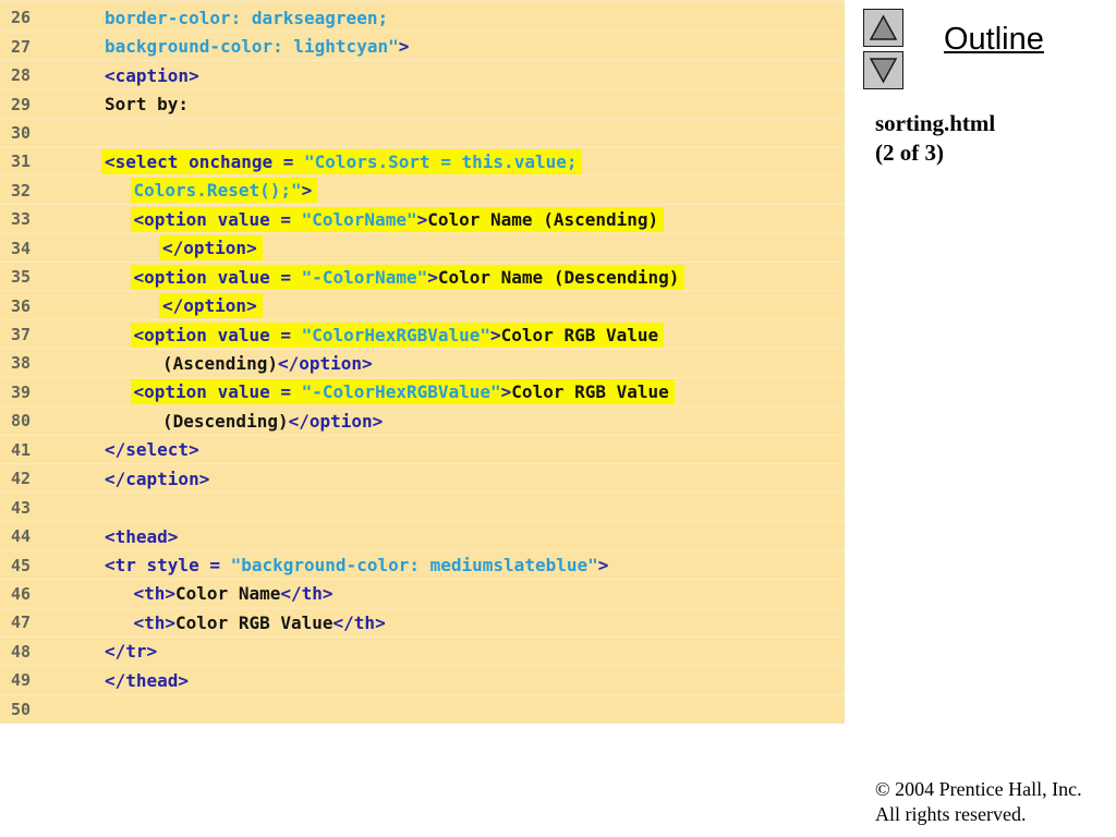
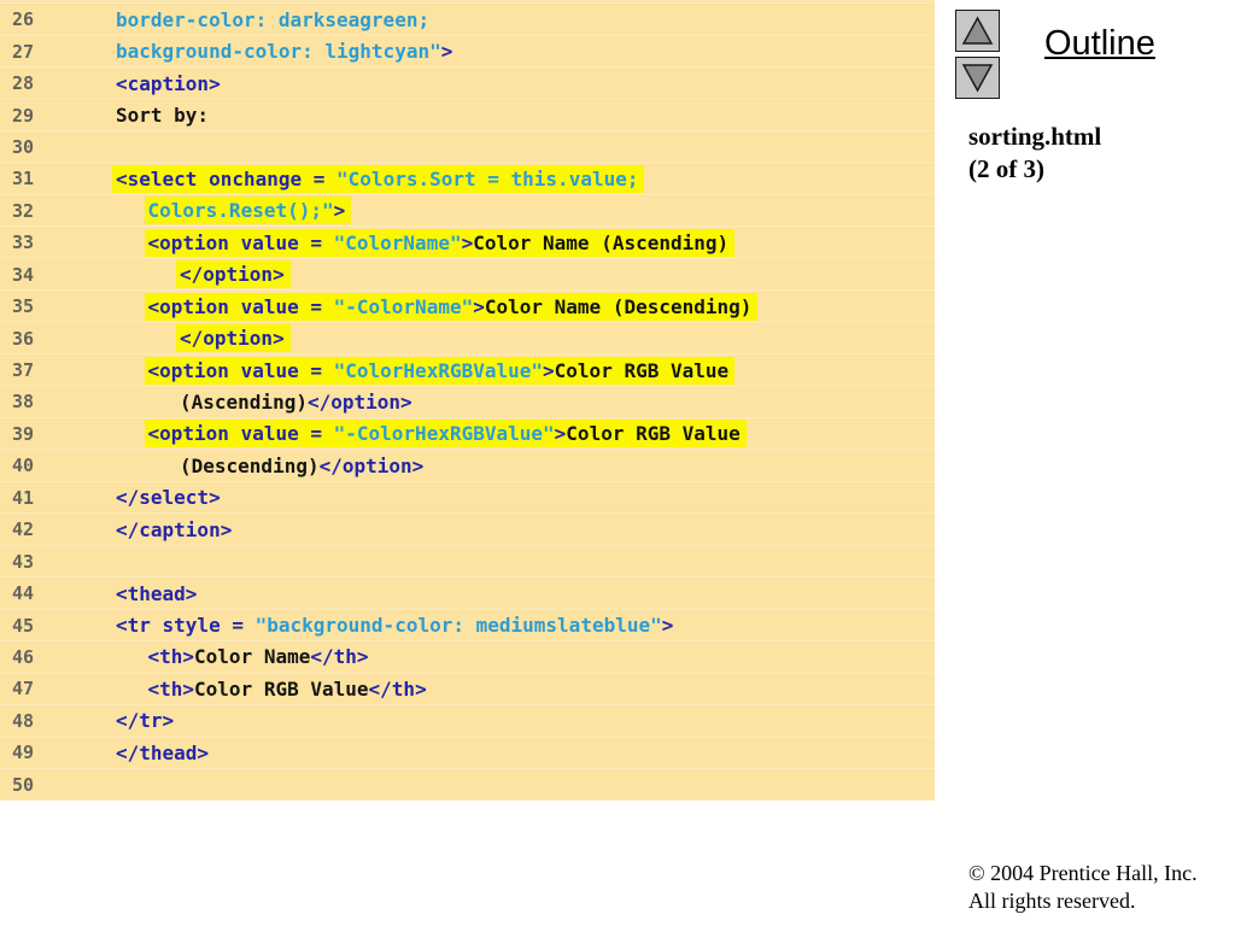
  26
  border-color: darkseagreen;
  27
  background-color: lightcyan">
  28
  <caption>
  29
  Sort by:
  30
  31
  <select onchange = "Colors.Sort = this.value;
  32
  Colors.Reset();">
  33
  <option value = "ColorName">Color Name (Ascending)
  34
  </option>
  35
  <option value = "-ColorName">Color Name (Descending)
  36
  </option>
  37
  <option value = "ColorHexRGBValue">Color RGB Value
  38
  (Ascending)</option>
  39
  <option value = "-ColorHexRGBValue">Color RGB Value
- 80
+ 40
  (Descending)</option>
  41
  </select>
  42
  </caption>
  43
  44
  <thead>
  45
  <tr style = "background-color: mediumslateblue">
  46
  <th>Color Name</th>
  47
  <th>Color RGB Value</th>
  48
  </tr>
  49
  </thead>
  50
  Outline
  sorting.html
  (2 of 3)
  © 2004 Prentice Hall, Inc.
  All rights reserved.
